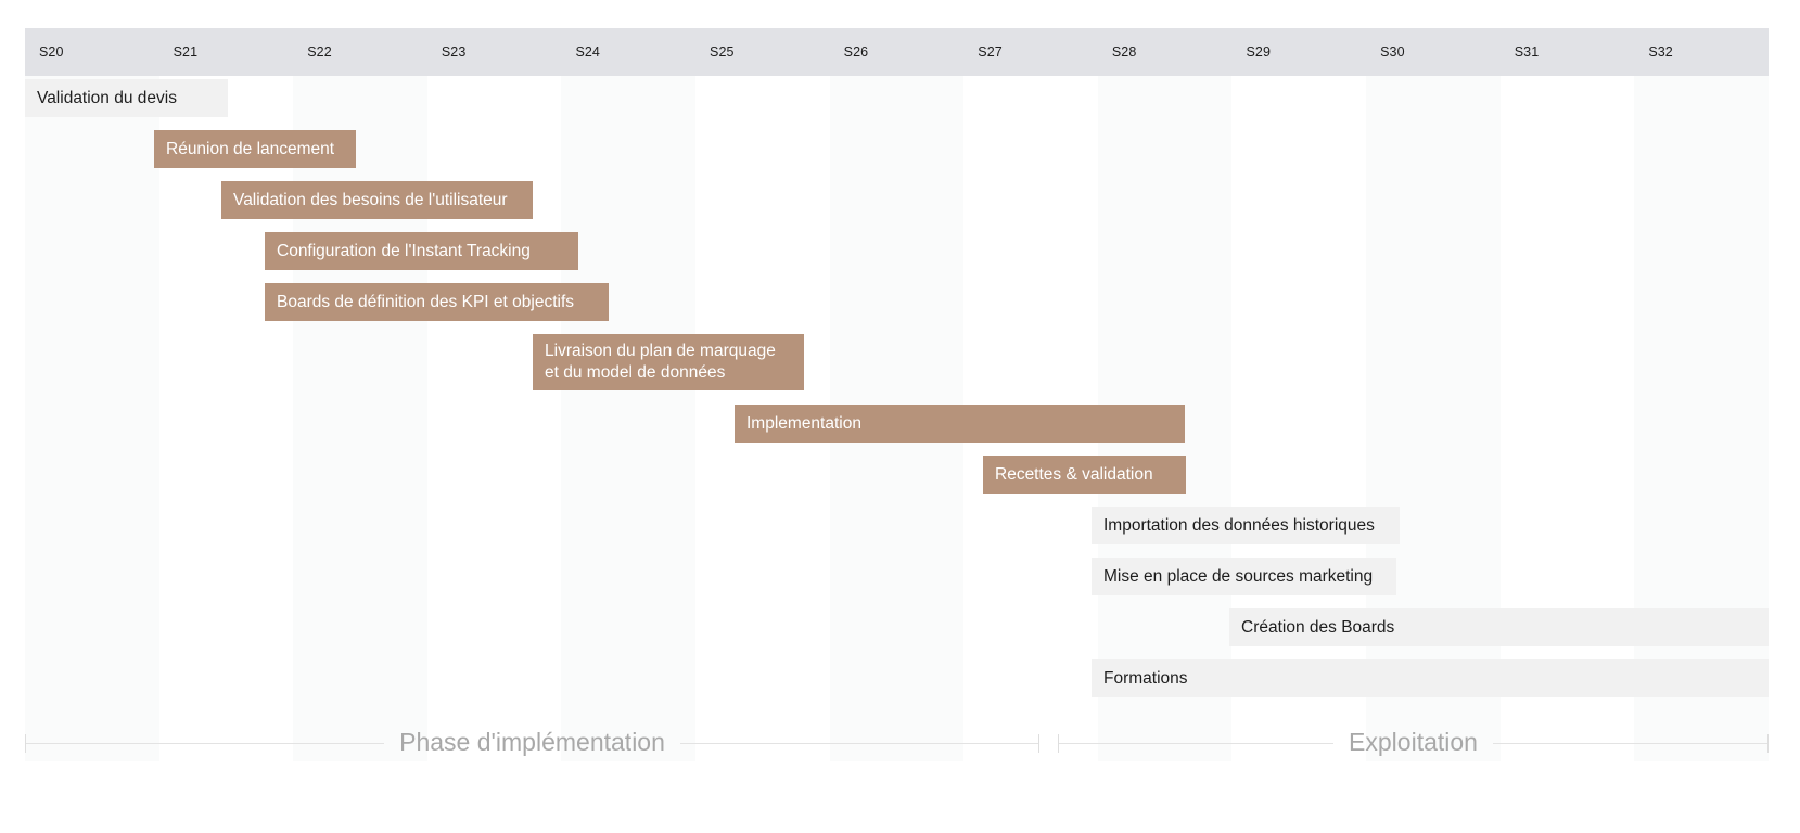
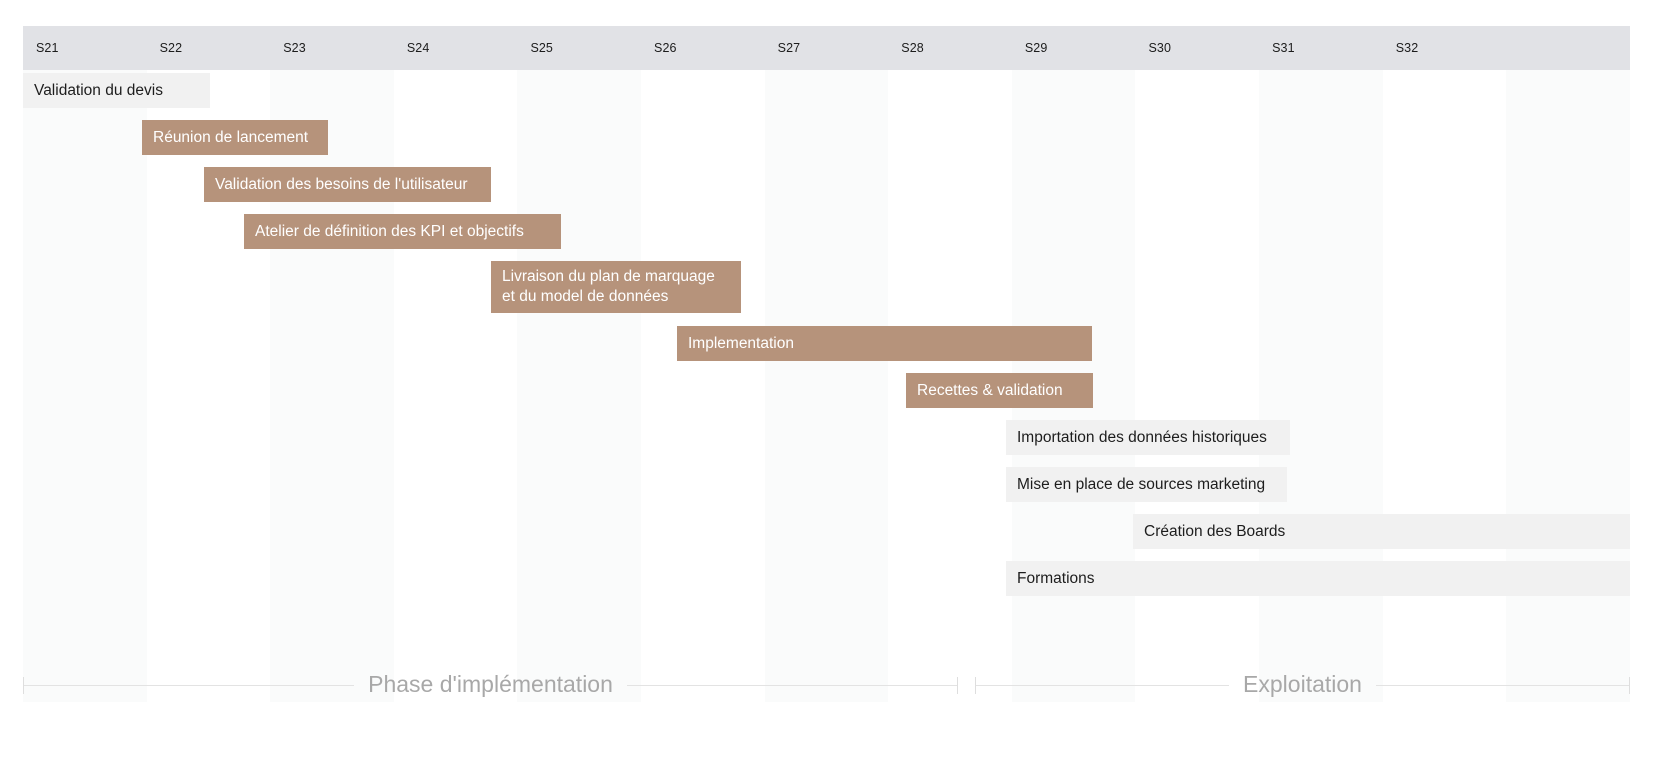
- S20
  S21
  S22
  S23
  S24
  S25
  S26
  S27
  S28
  S29
  S30
  S31
  S32
  Validation du devis
  Réunion de lancement
  Validation des besoins de l'utilisateur
- Configuration de l'Instant Tracking
- Boards de définition des KPI et objectifs
+ Atelier de définition des KPI et objectifs
  Livraison du plan de marquage
  et du model de données
  Implementation
  Recettes & validation
  Importation des données historiques
  Mise en place de sources marketing
  Création des Boards
  Formations
  Phase d'implémentation
  Exploitation
